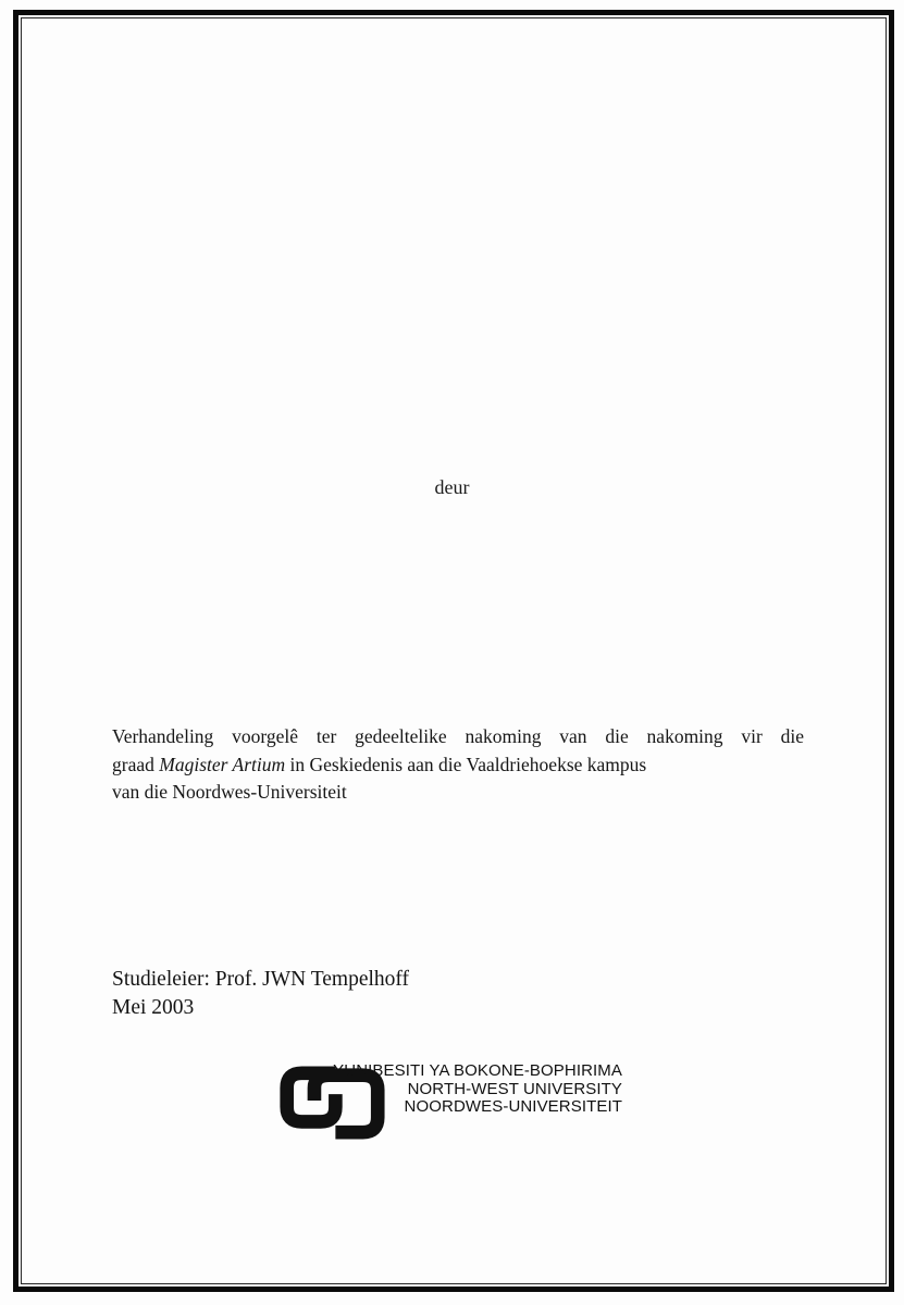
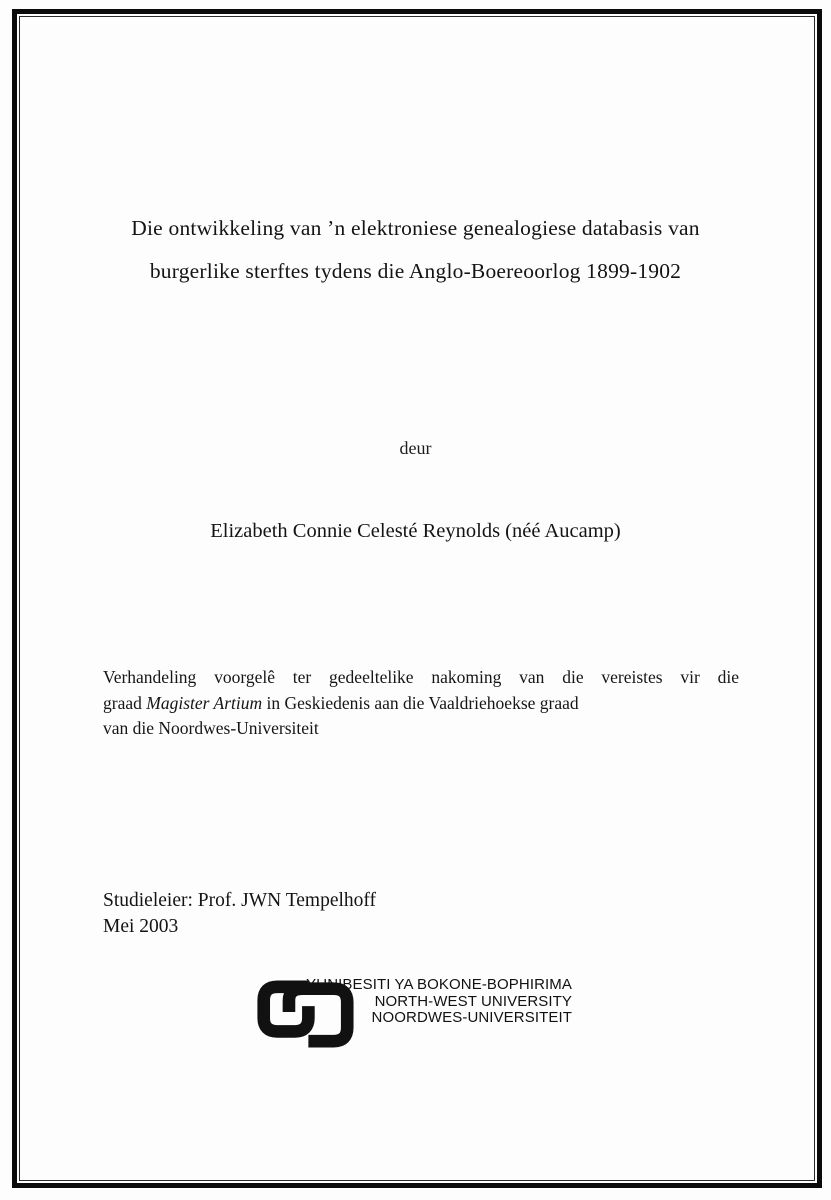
+ Die ontwikkeling van ’n elektroniese genealogiese databasis van
+ burgerlike sterftes tydens die Anglo-Boereoorlog 1899-1902
  deur
+ Elizabeth Connie Celesté Reynolds (néé Aucamp)
- Verhandeling voorgelê ter gedeeltelike nakoming van die nakoming vir die
+ Verhandeling voorgelê ter gedeeltelike nakoming van die vereistes vir die
- graad Magister Artium in Geskiedenis aan die Vaaldriehoekse kampus
+ graad Magister Artium in Geskiedenis aan die Vaaldriehoekse graad
  van die Noordwes-Universiteit
  Studieleier: Prof. JWN Tempelhoff
  Mei 2003
  YUNIBESITI YA BOKONE-BOPHIRIMA
  NORTH-WEST UNIVERSITY
  NOORDWES-UNIVERSITEIT
